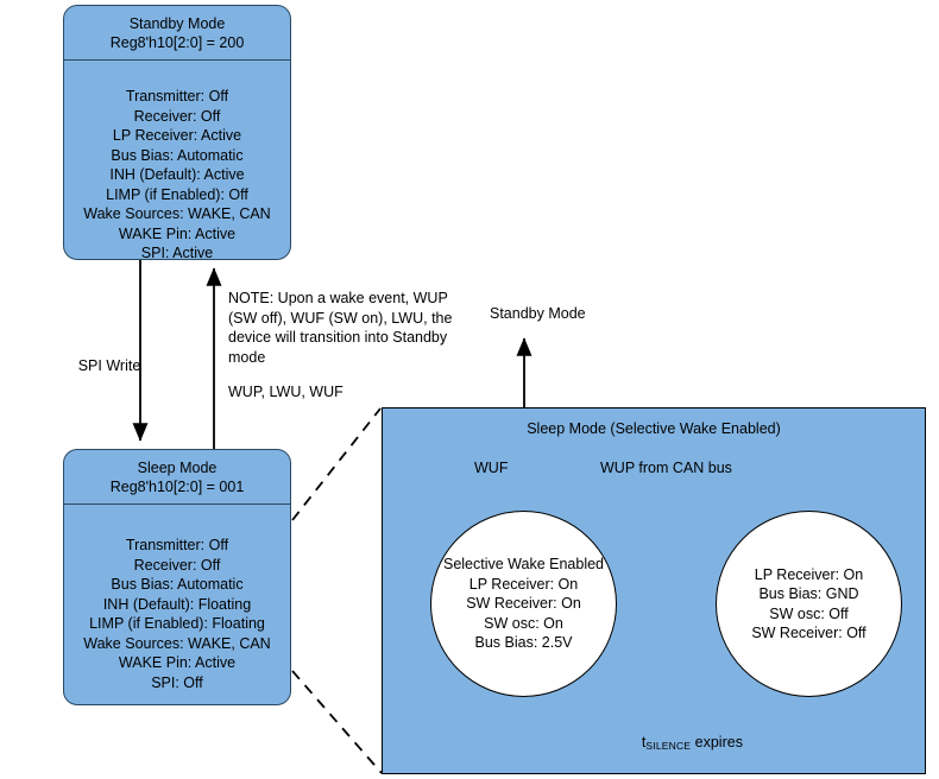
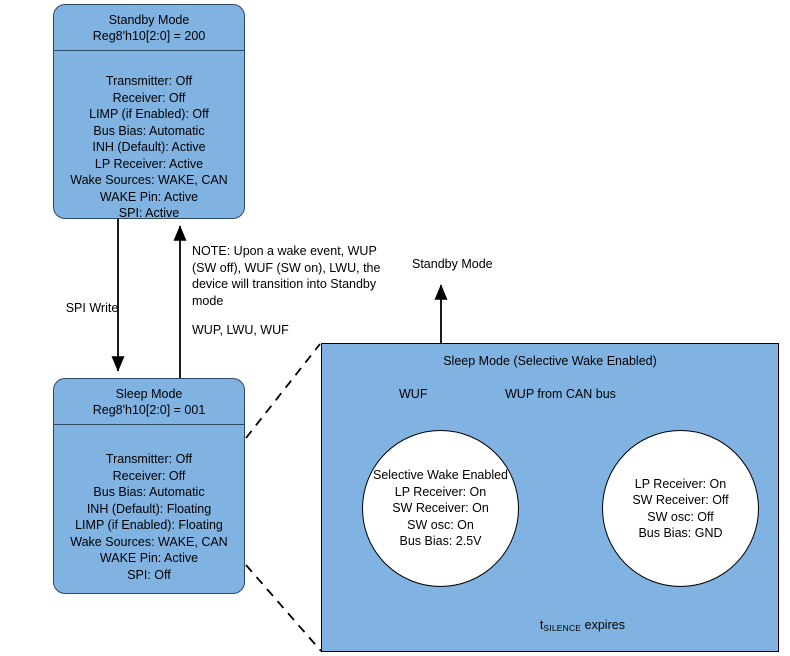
  Standby Mode
  Reg8'h10[2:0] = 200
  Transmitter: Off
  Receiver: Off
- LP Receiver: Active
+ LIMP (if Enabled): Off
  Bus Bias: Automatic
  INH (Default): Active
- LIMP (if Enabled): Off
+ LP Receiver: Active
  Wake Sources: WAKE, CAN
  WAKE Pin: Active
  SPI: Active
  Sleep Mode
  Reg8'h10[2:0] = 001
  Transmitter: Off
  Receiver: Off
  Bus Bias: Automatic
  INH (Default): Floating
  LIMP (if Enabled): Floating
  Wake Sources: WAKE, CAN
  WAKE Pin: Active
  SPI: Off
  SPI Write
  NOTE: Upon a wake event, WUP (SW off), WUF (SW on), LWU, the device will transition into Standby mode
  WUP, LWU, WUF
  Standby Mode
  Sleep Mode (Selective Wake Enabled)
  WUF
  WUP from CAN bus
  tSILENCE expires
  Selective Wake Enabled
  LP Receiver: On
  SW Receiver: On
  SW osc: On
  Bus Bias: 2.5V
  LP Receiver: On
- Bus Bias: GND
+ SW Receiver: Off
  SW osc: Off
- SW Receiver: Off
+ Bus Bias: GND
